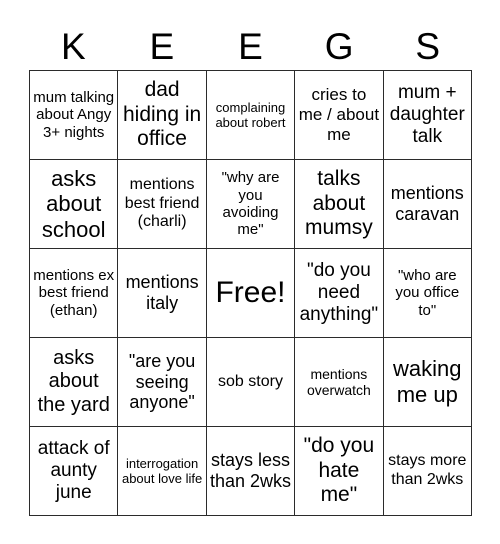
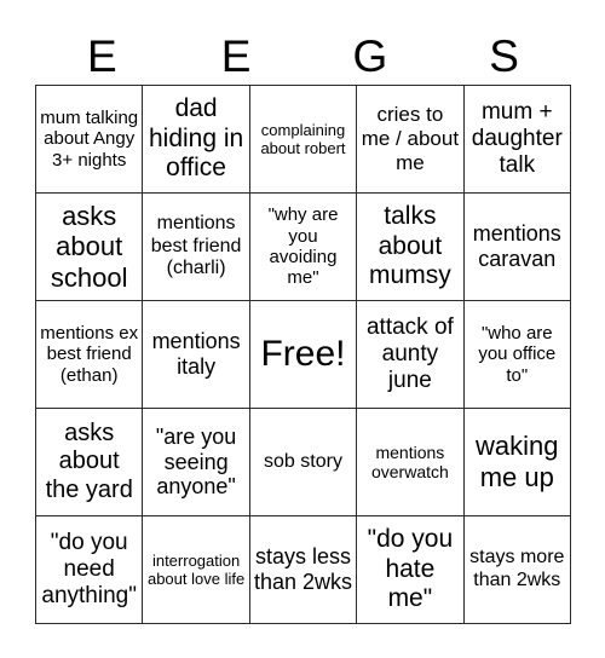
- K
  E
  E
  G
  S
  mum talking about Angy 3+ nights
  dad hiding in office
  complaining about robert
  cries to me / about me
  mum + daughter talk
  asks about school
  mentions best friend (charli)
  "why are you avoiding me"
  talks about mumsy
  mentions caravan
  mentions ex best friend (ethan)
  mentions italy
  Free!
- "do you need anything"
+ attack of aunty june
  "who are you office to"
  asks about the yard
  "are you seeing anyone"
  sob story
  mentions overwatch
  waking me up
- attack of aunty june
+ "do you need anything"
  interrogation about love life
  stays less than 2wks
  "do you hate me"
  stays more than 2wks
